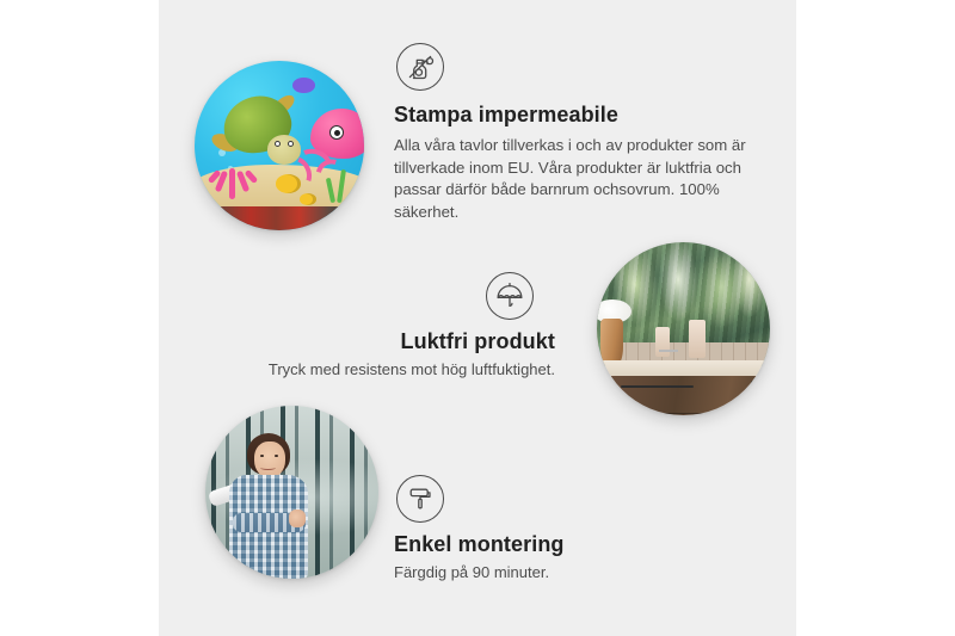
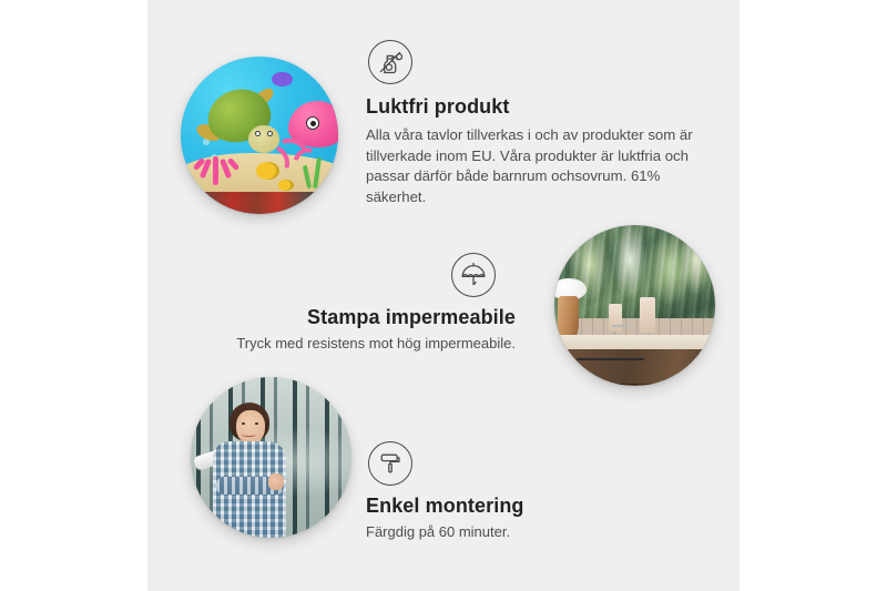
- Stampa impermeabile
+ Luktfri produkt
- Alla våra tavlor tillverkas i och av produkter som är tillverkade inom EU. Våra produkter är luktfria och passar därför både barnrum ochsovrum. 100% säkerhet.
+ Alla våra tavlor tillverkas i och av produkter som är tillverkade inom EU. Våra produkter är luktfria och passar därför både barnrum ochsovrum. 61% säkerhet.
- Luktfri produkt
+ Stampa impermeabile
- Tryck med resistens mot hög luftfuktighet.
+ Tryck med resistens mot hög impermeabile.
  Enkel montering
- Färgdig på 90 minuter.
+ Färgdig på 60 minuter.
